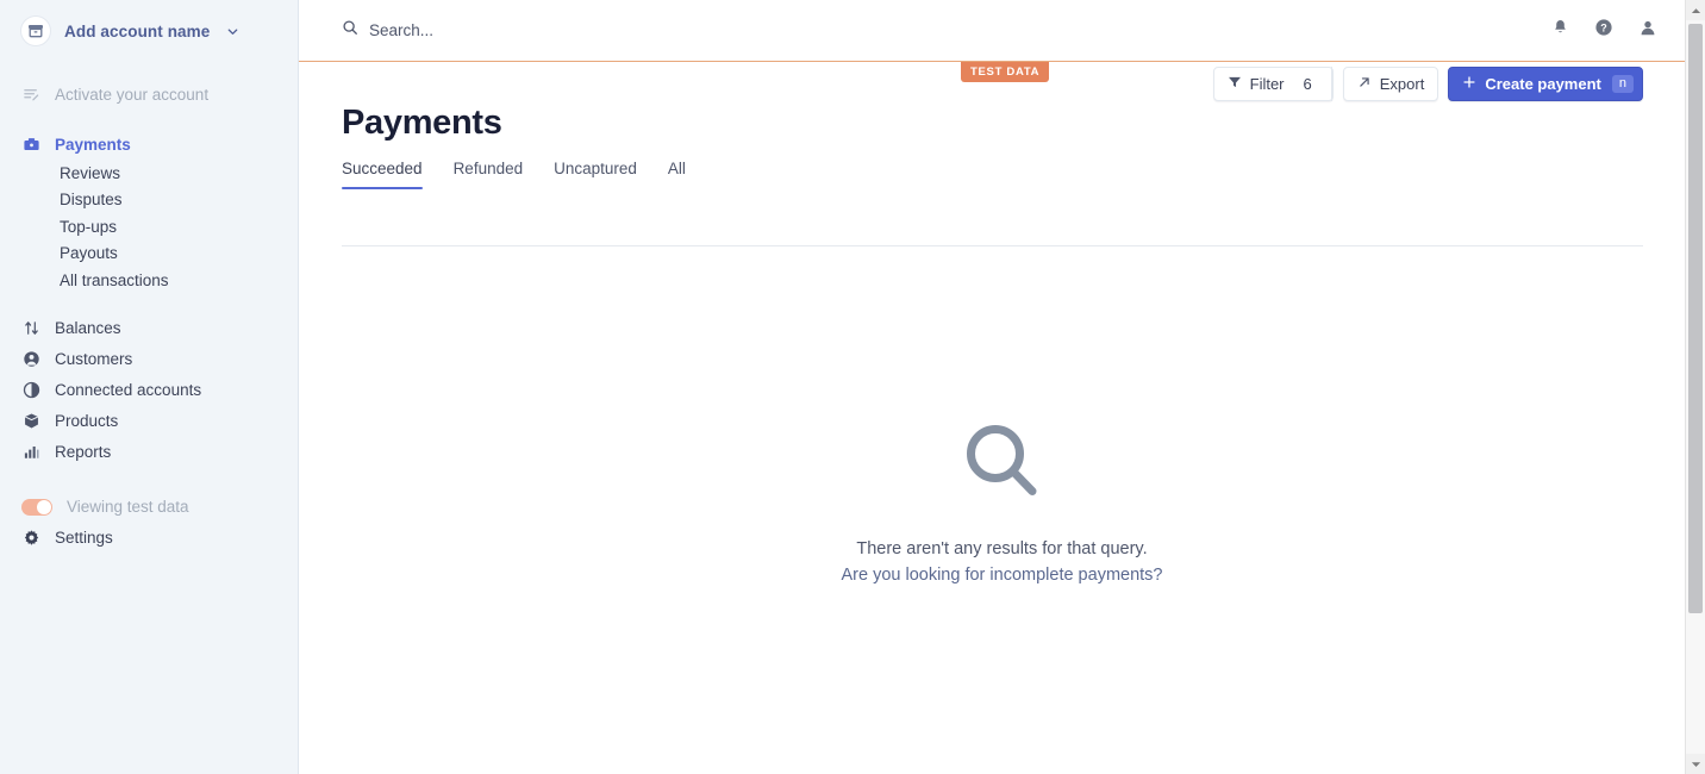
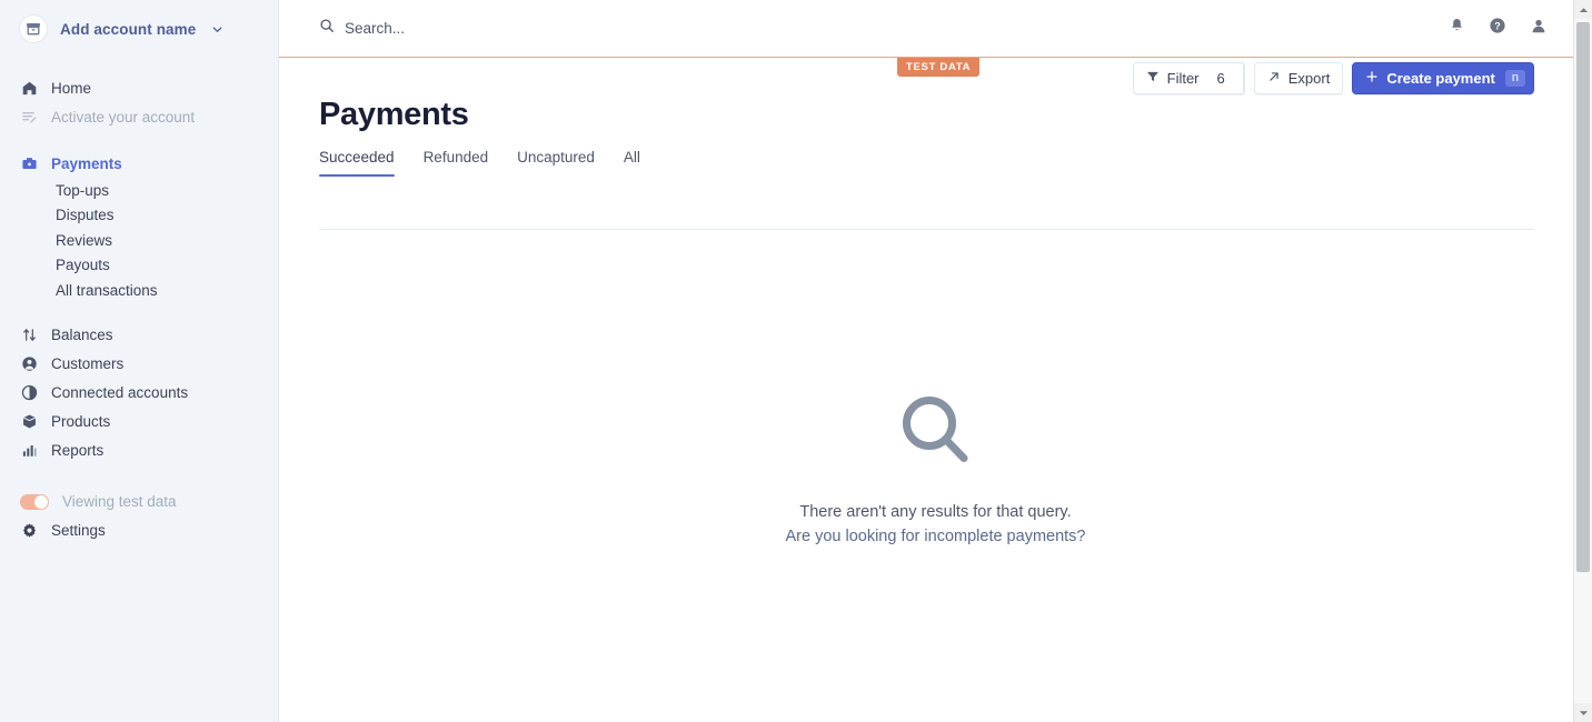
  Add account name
+ Home
  Activate your account
  Payments
- Reviews
+ Top-ups
  Disputes
- Top-ups
+ Reviews
  Payouts
  All transactions
  Balances
  Customers
  Connected accounts
  Products
  Reports
  Viewing test data
  Settings
  Search...
  ?
  TEST DATA
  Payments
  Succeeded
  Refunded
  Uncaptured
  All
  Filter
  6
  Export
  Create payment
  n
  There aren't any results for that query.
  Are you looking for incomplete payments?
